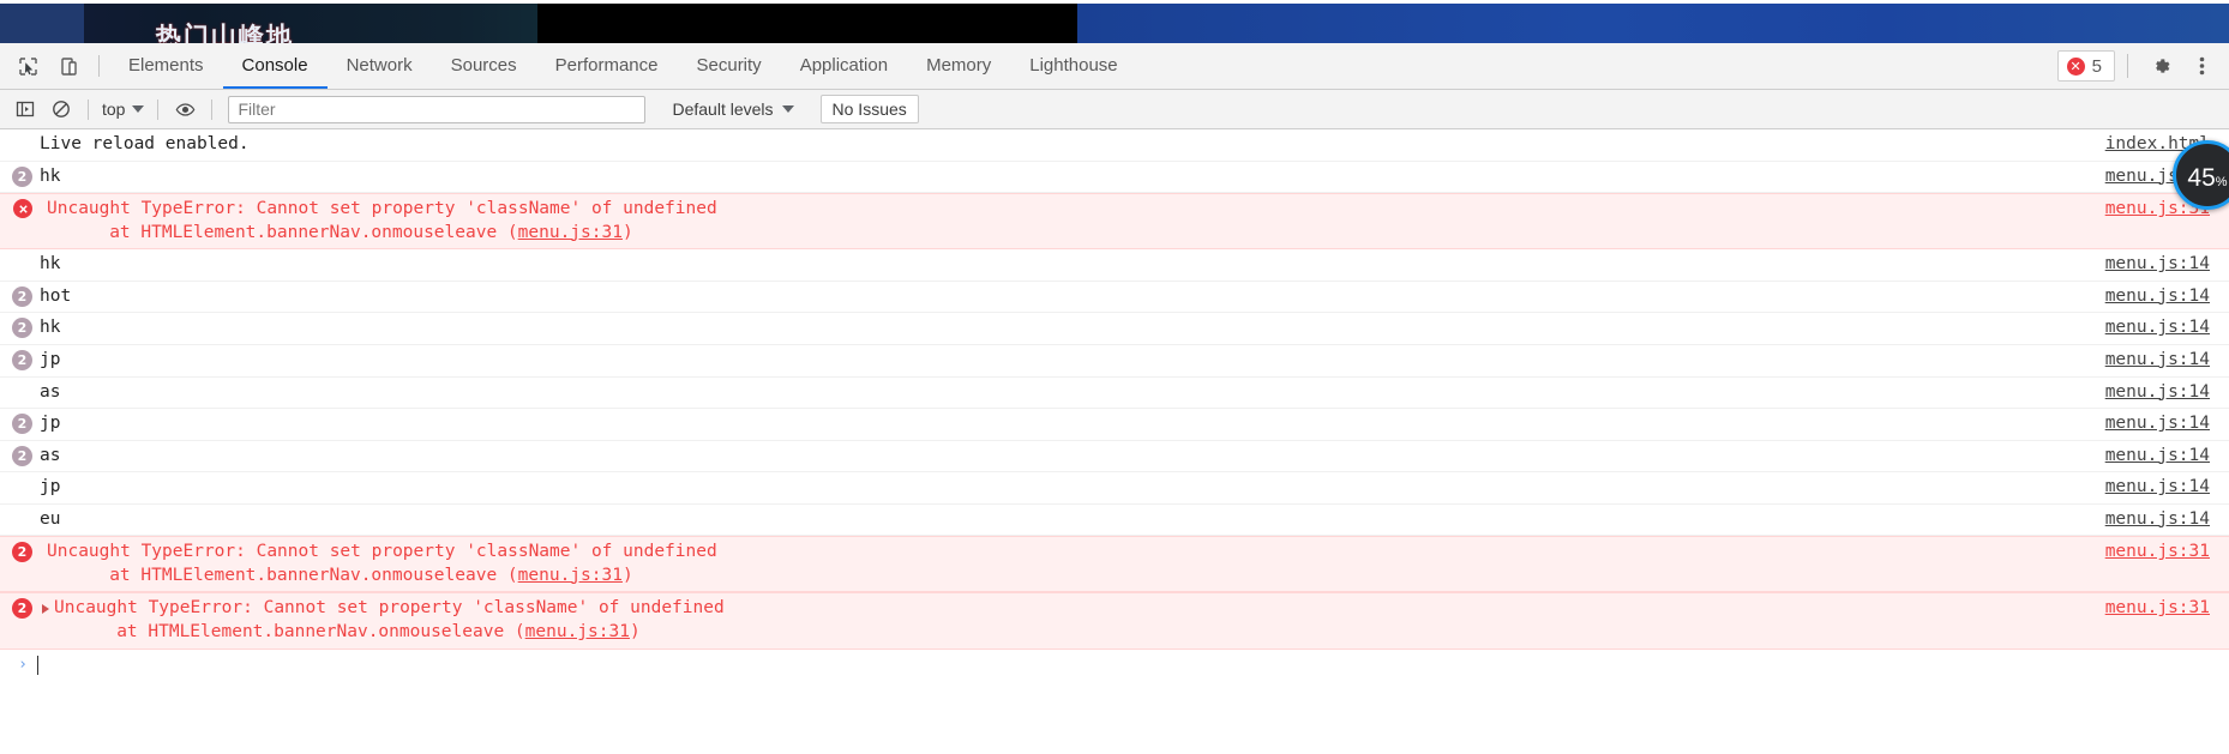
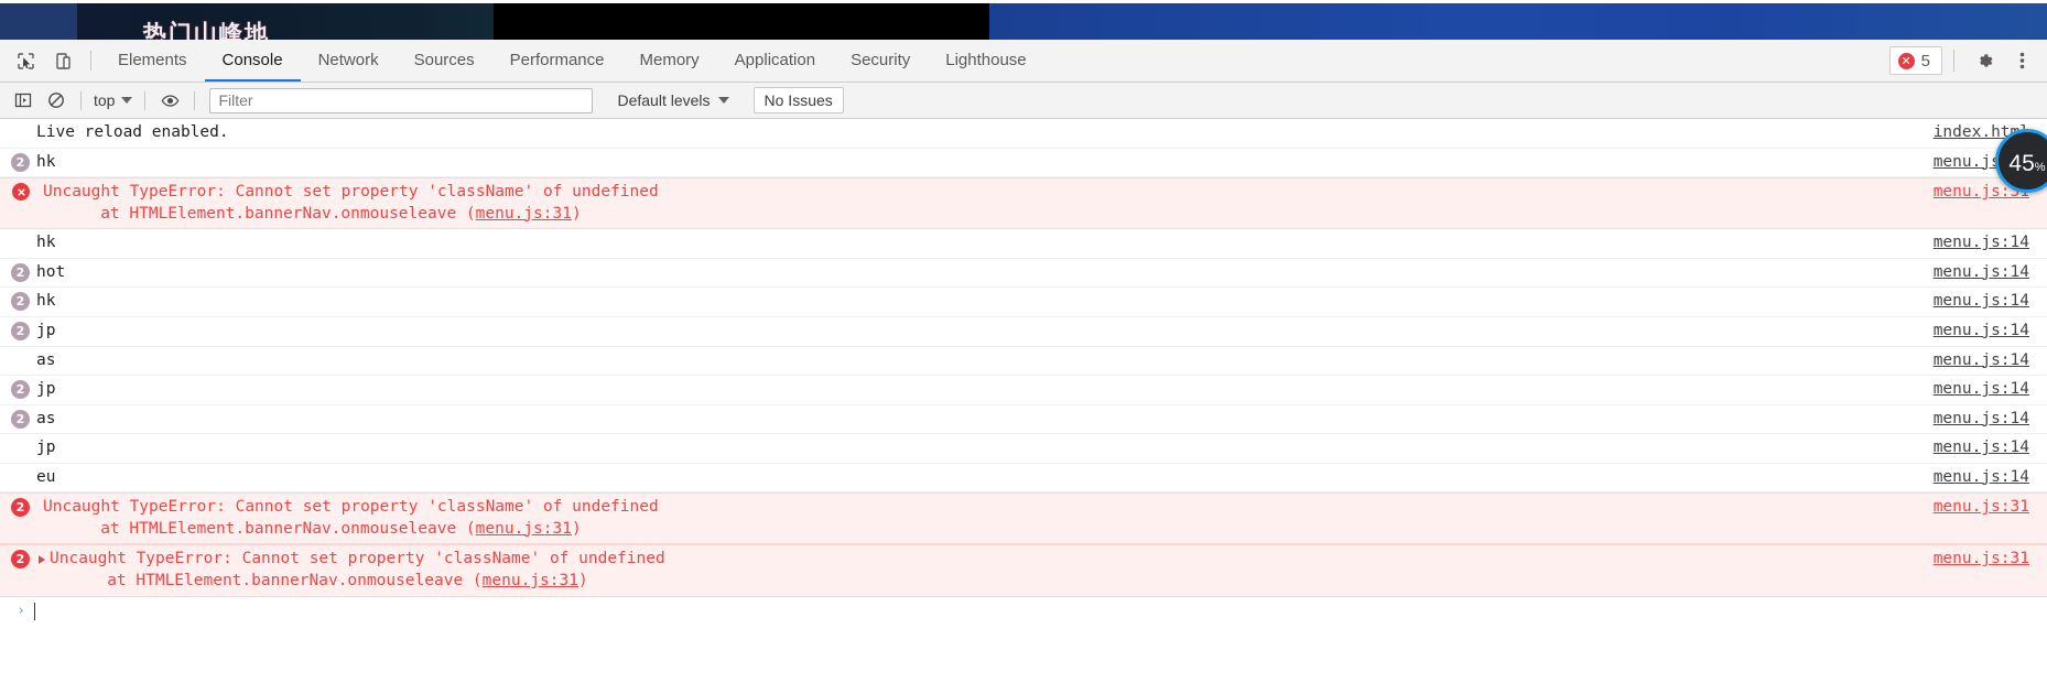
  热门山峰地
  45
  %
  Elements
  Console
  Network
  Sources
  Performance
- Security
+ Memory
  Application
- Memory
+ Security
  Lighthouse
  ✕
  5
  top
  Filter
  Default levels
  No Issues
  Live reload enabled.
  index.ht
  2
  hk
  Uncaught TypeError: Cannot set property 'className' of undefined
  at HTMLElement.bannerNav.onmouseleave (menu.js:31)
  menu.js:3
  hk
  menu.js:14
  2
  hot
  menu.js:14
  2
  hk
  menu.js:14
  2
  jp
  menu.js:14
  as
  menu.js:14
  2
  jp
  menu.js:14
  2
  as
  menu.js:14
  jp
  menu.js:14
  eu
  menu.js:14
  2
  Uncaught TypeError: Cannot set property 'className' of undefined
  at HTMLElement.bannerNav.onmouseleave (menu.js:31)
  menu.js:31
  2
  Uncaught TypeError: Cannot set property 'className' of undefined
  at HTMLElement.bannerNav.onmouseleave (menu.js:31)
  menu.js:31
  ›
